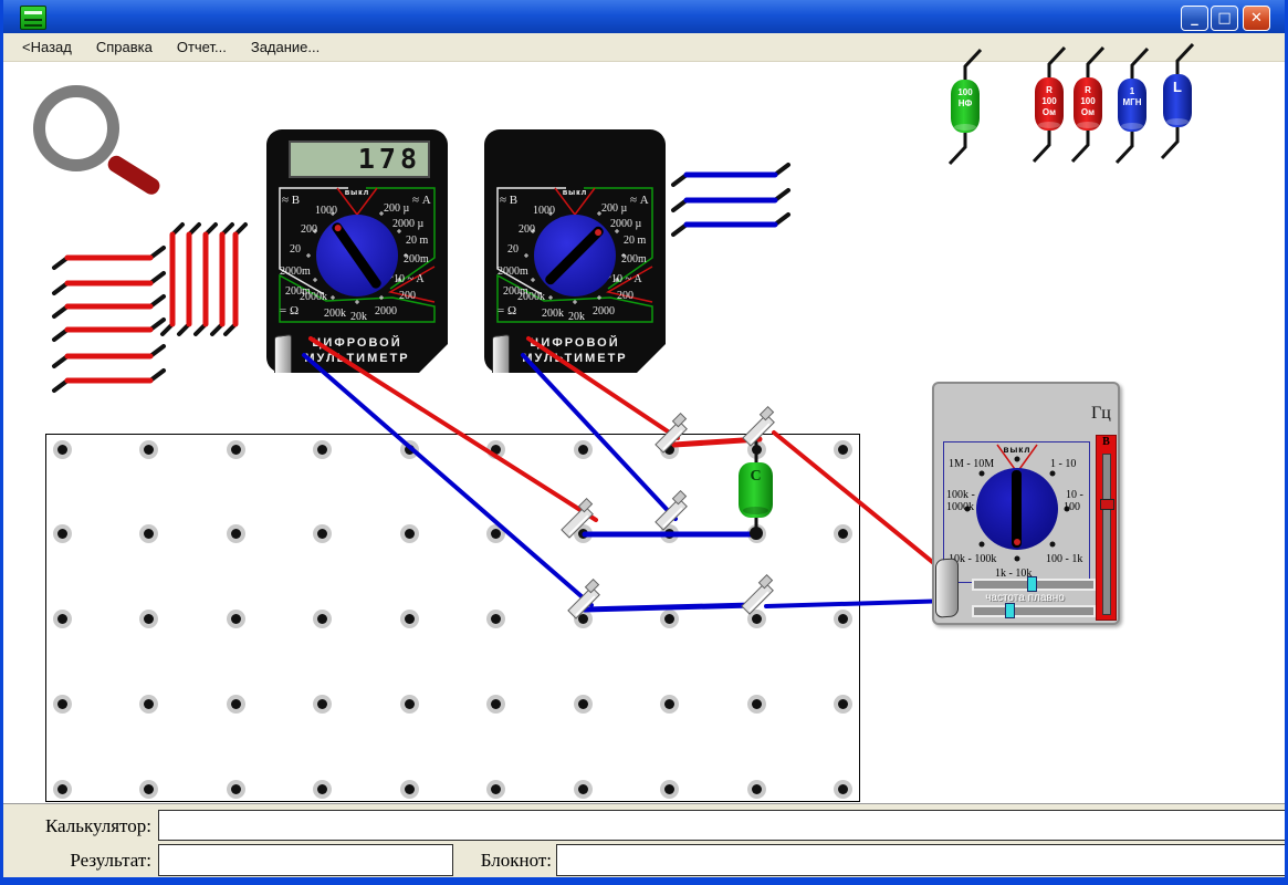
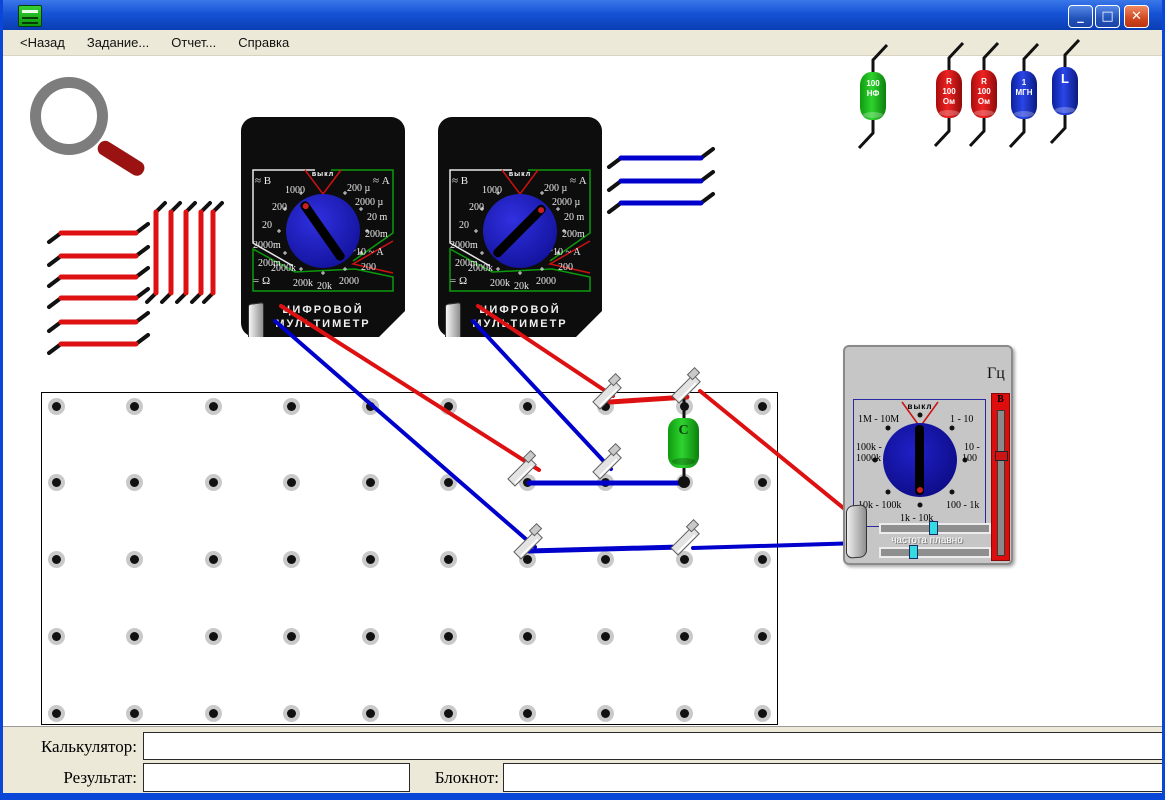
  _
  □
  ✕
  <Назад
- Справка
+ Задание...
  Отчет...
- Задание...
+ Справка
- 178
  ≈ В
  ≈ А
  1000
  200
  20
  2000m
  200m
  200 µ
  2000 µ
  20 m
  200m
  *10 ~ А
  = Ω
  2000k
  200k
  20k
  2000
  200
  ИФРОВОЙ
  УЛТИМЕТР
  ≈ В
  ≈ А
  1000
  200
  20
  2000m
  200m
  200 µ
  2000 µ
  20 m
  200m
  *10 ~ А
  = Ω
  2000k
  200k
  20k
  2000
  200
  ИФРОВОЙ
  УЛТИМЕТР
  100
  НФ
  R
  100
  Ом
  R
  100
  Ом
  1
  МГН
  L
  C
  Гц
  выкл
  1М - 10М
  1 - 10
  100k -
  1000k
  10 -
  100
  0k - 100k
  100 - 1k
  1k - 10k
  частота плавно
  В
  Калькулятор:
  Результат:
  Блокнот:
